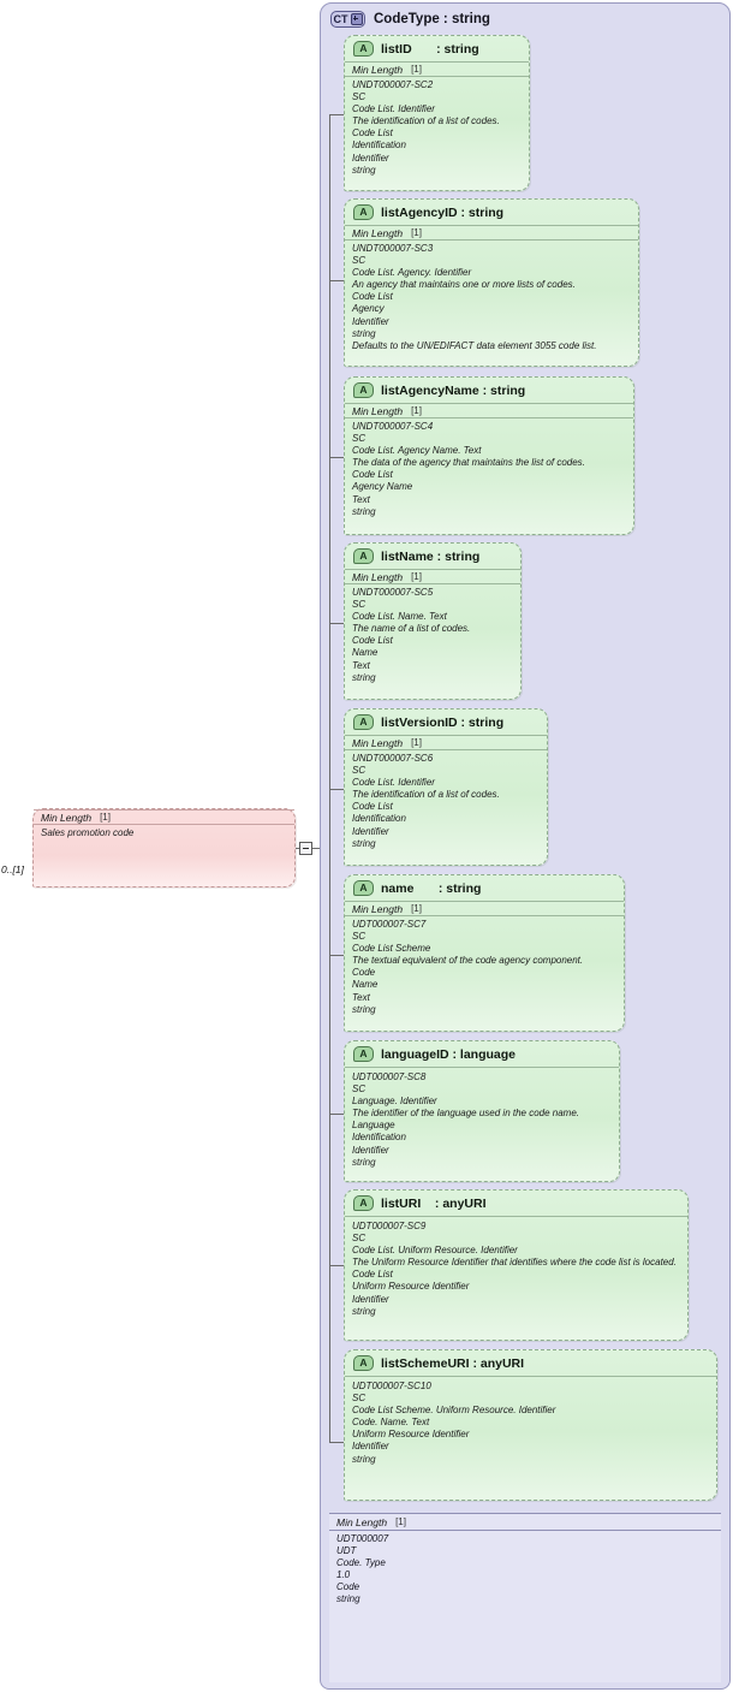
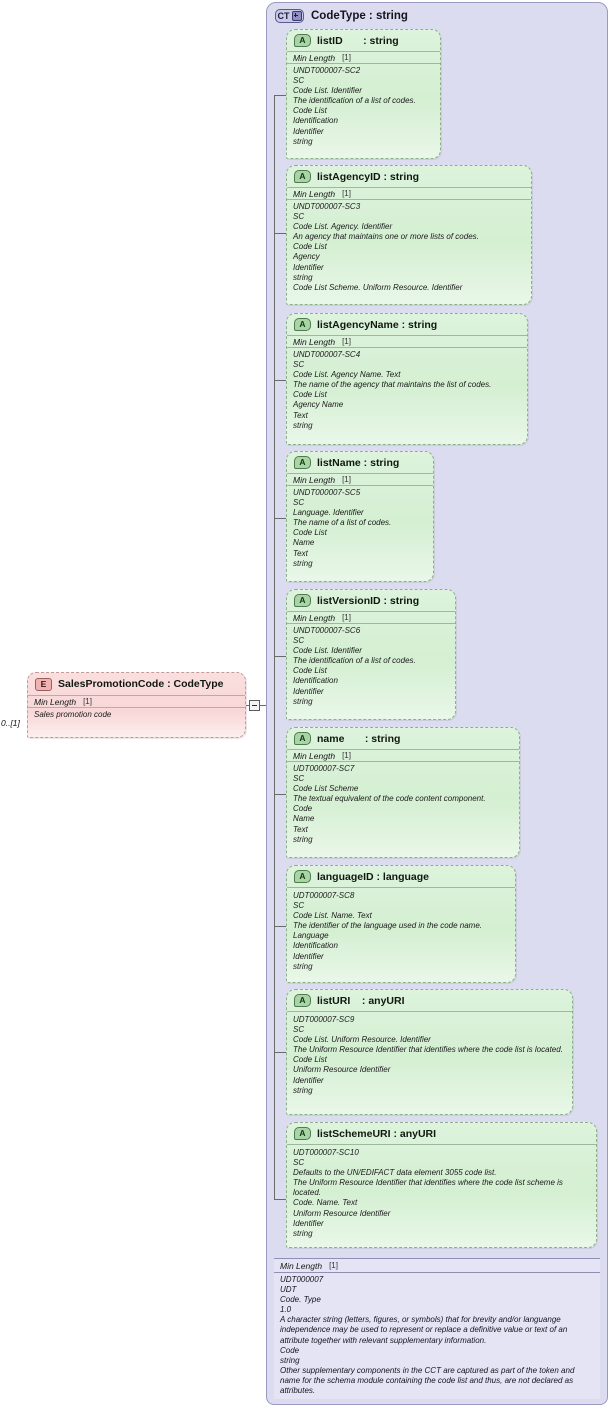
+ E
+ SalesPromotionCode : CodeType
  Min Length
  [1]
  Sales promotion code
  0..[1]
  CT
  CodeType : string
  A
  listID : string
  Min Length
  [1]
  UNDT000007-SC2
  SC
  Code List. Identifier
  The identification of a list of codes.
  Code List
  Identification
  Identifier
  string
  A
  listAgencyID : string
  Min Length
  [1]
  UNDT000007-SC3
  SC
  Code List. Agency. Identifier
  An agency that maintains one or more lists of codes.
  Code List
  Agency
  Identifier
  string
- Defaults to the UN/EDIFACT data element 3055 code list.
+ Code List Scheme. Uniform Resource. Identifier
  A
  listAgencyName : string
  Min Length
  [1]
  UNDT000007-SC4
  SC
  Code List. Agency Name. Text
- The data of the agency that maintains the list of codes.
+ The name of the agency that maintains the list of codes.
  Code List
  Agency Name
  Text
  string
  A
  listName : string
  Min Length
  [1]
  UNDT000007-SC5
  SC
- Code List. Name. Text
+ Language. Identifier
  The name of a list of codes.
  Code List
  Name
  Text
  string
  A
  listVersionID : string
  Min Length
  [1]
  UNDT000007-SC6
  SC
  Code List. Identifier
  The identification of a list of codes.
  Code List
  Identification
  Identifier
  string
  A
  name : string
  Min Length
  [1]
  UDT000007-SC7
  SC
  Code List Scheme
- The textual equivalent of the code agency component.
+ The textual equivalent of the code content component.
  Code
  Name
  Text
  string
  A
  languageID : language
  UDT000007-SC8
  SC
- Language. Identifier
+ Code List. Name. Text
  The identifier of the language used in the code name.
  Language
  Identification
  Identifier
  string
  A
  listURI : anyURI
  UDT000007-SC9
  SC
  Code List. Uniform Resource. Identifier
  The Uniform Resource Identifier that identifies where the code list is located.
  Code List
  Uniform Resource Identifier
  Identifier
  string
  A
  listSchemeURI : anyURI
  UDT000007-SC10
  SC
- Code List Scheme. Uniform Resource. Identifier
+ Defaults to the UN/EDIFACT data element 3055 code list.
+ The Uniform Resource Identifier that identifies where the code list scheme is located.
  Code. Name. Text
  Uniform Resource Identifier
  Identifier
  string
  Min Length
  [1]
  UDT000007
  UDT
  Code. Type
  1.0
+ A character string (letters, figures, or symbols) that for brevity and/or languange independence may be used to represent or replace a definitive value or text of an attribute together with relevant supplementary information.
  Code
  string
+ Other supplementary components in the CCT are captured as part of the token and name for the schema module containing the code list and thus, are not declared as attributes.
